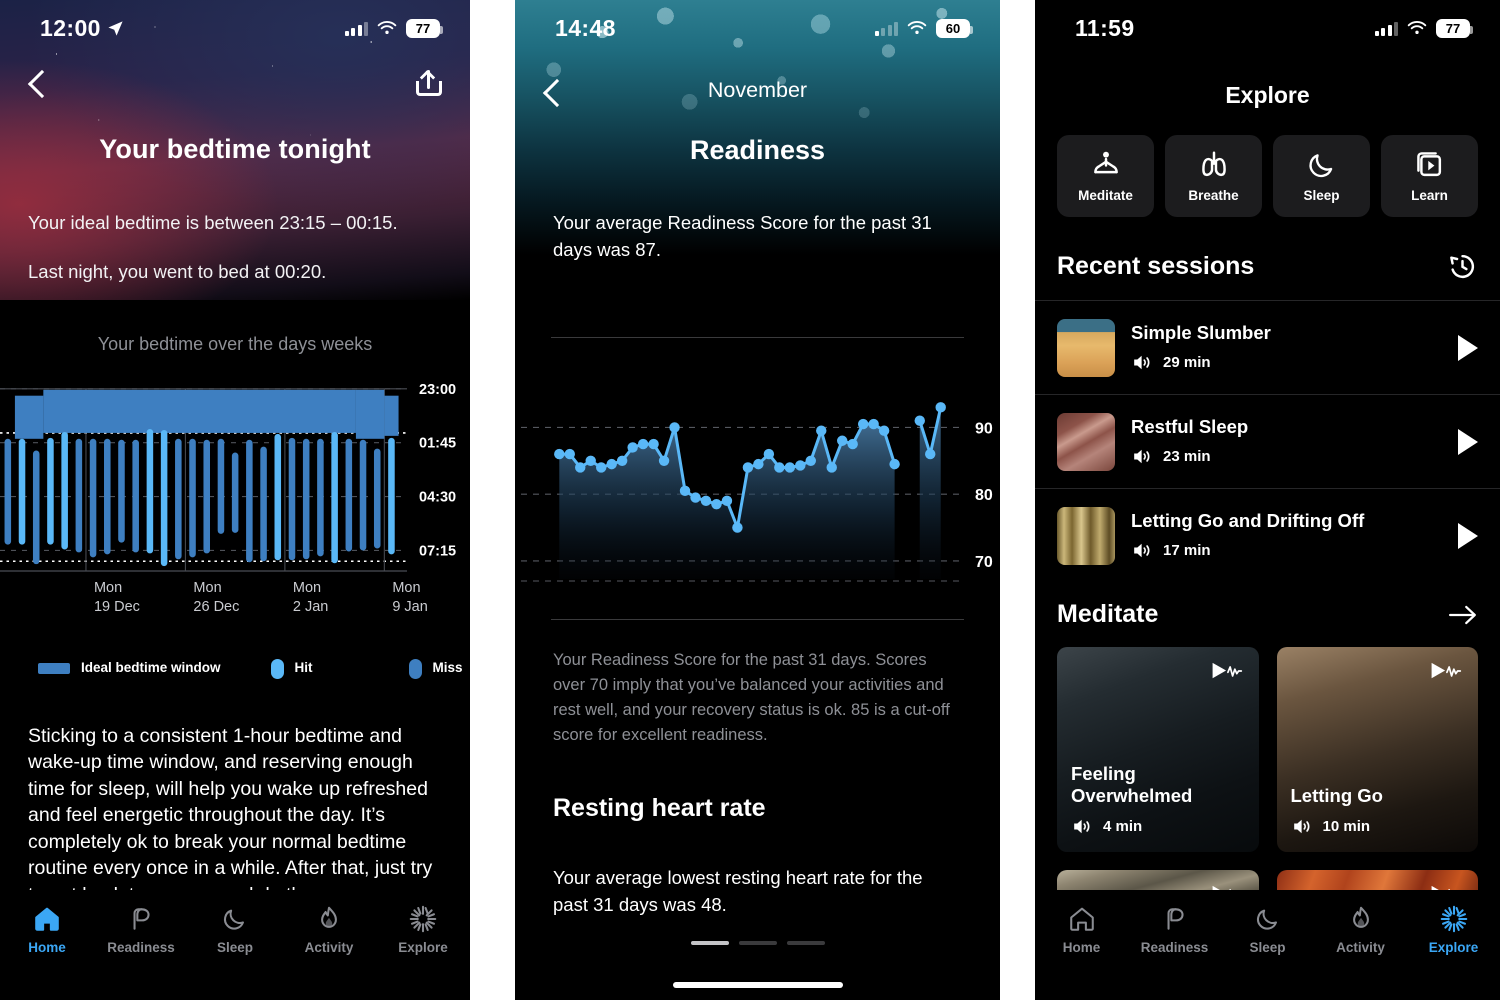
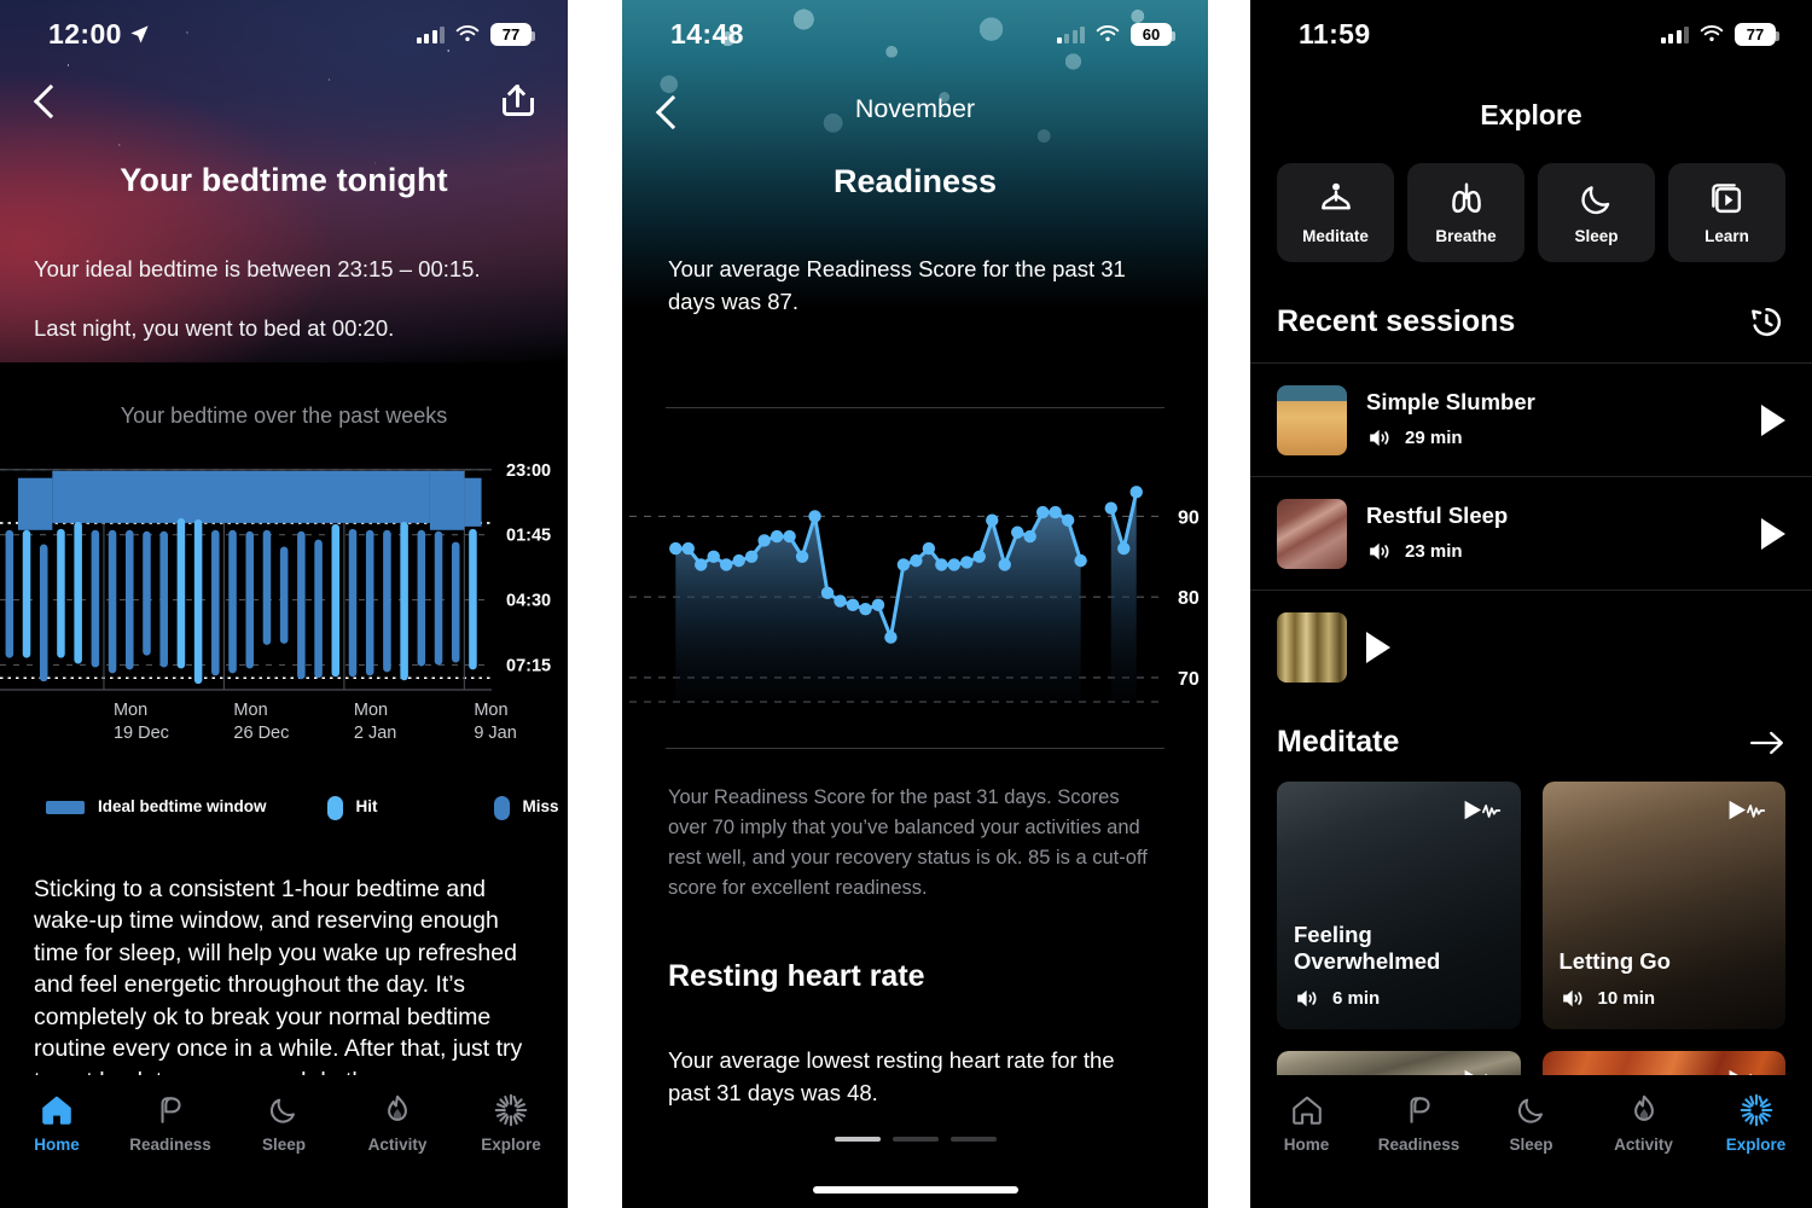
  12:00
  77
  Your bedtime tonight
  Your ideal bedtime is between 23:15 – 00:15.
  Last night, you went to bed at 00:20.
- Your bedtime over the days weeks
+ Your bedtime over the past weeks
  23:00
  01:45
  04:30
  07:15
  Mon
  19 Dec
  Mon
  26 Dec
  Mon
  2 Jan
  Mon
  9 Jan
  Ideal bedtime window
  Hit
  Miss
  Sticking to a consistent 1-hour bedtime and wake-up time window, and reserving enough time for sleep, will help you wake up refreshed and feel energetic throughout the day. It’s completely ok to break your normal bedtime routine every once in a while. After that, just try
  Home
  Readiness
  Sleep
  Activity
  Explore
  14:48
  60
  November
  Readiness
  Your average Readiness Score for the past 31 days was 87.
  90
  80
  70
  Your Readiness Score for the past 31 days. Scores over 70 imply that you’ve balanced your activities and rest well, and your recovery status is ok. 85 is a cut-off score for excellent readiness.
  Resting heart rate
  Your average lowest resting heart rate for the past 31 days was 48.
  11:59
  77
  Explore
  Meditate
  Breathe
  Sleep
  Learn
  Recent sessions
  Simple Slumber
  29 min
  Restful Sleep
  23 min
- Letting Go and Drifting Off
- 17 min
  Meditate
  Feeling Overwhelmed
- 4 min
+ 6 min
  Letting Go
  10 min
  Home
  Readiness
  Sleep
  Activity
  Explore
